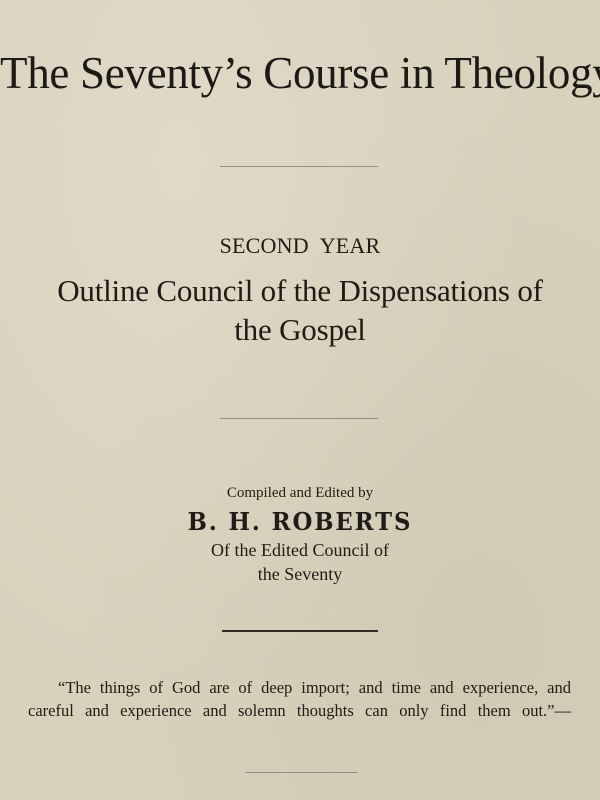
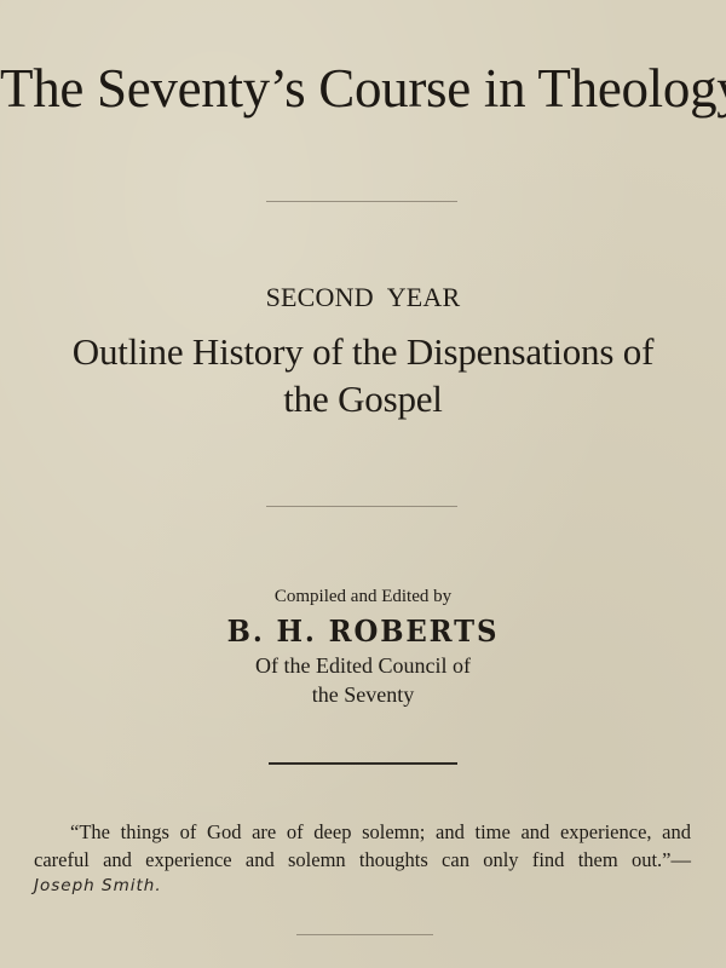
  The Seventy’s Course in Theolog
  SECOND YEAR
- Outline Council of the Dispensations of
+ Outline History of the Dispensations of
  the Gospel
  Compiled and Edited by
  B. H. ROBERTS
  Of the Edited Council of
  the Seventy
- “The things of God are of deep import; and time and experience, and
+ “The things of God are of deep solemn; and time and experience, and
  careful and experience and solemn thoughts can only find them out.”—
+ Joseph Smith.
